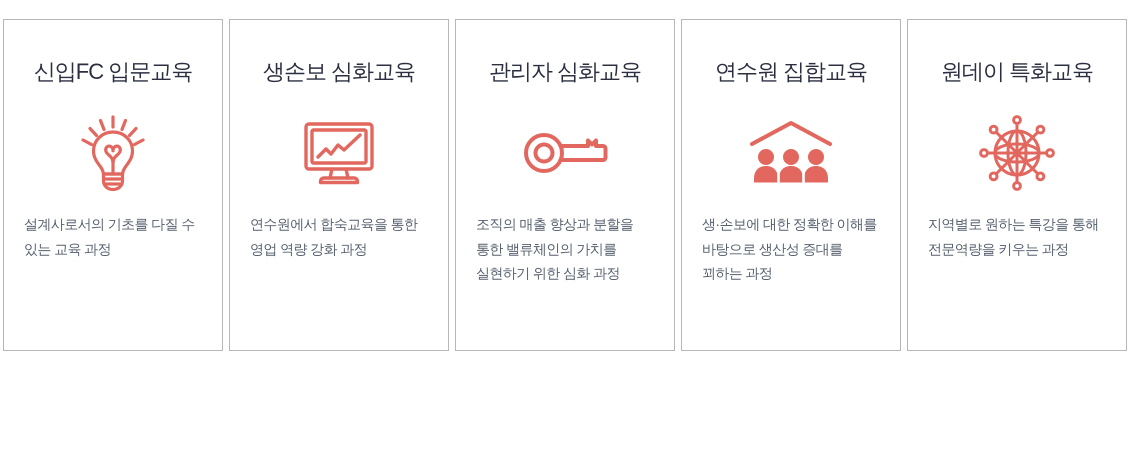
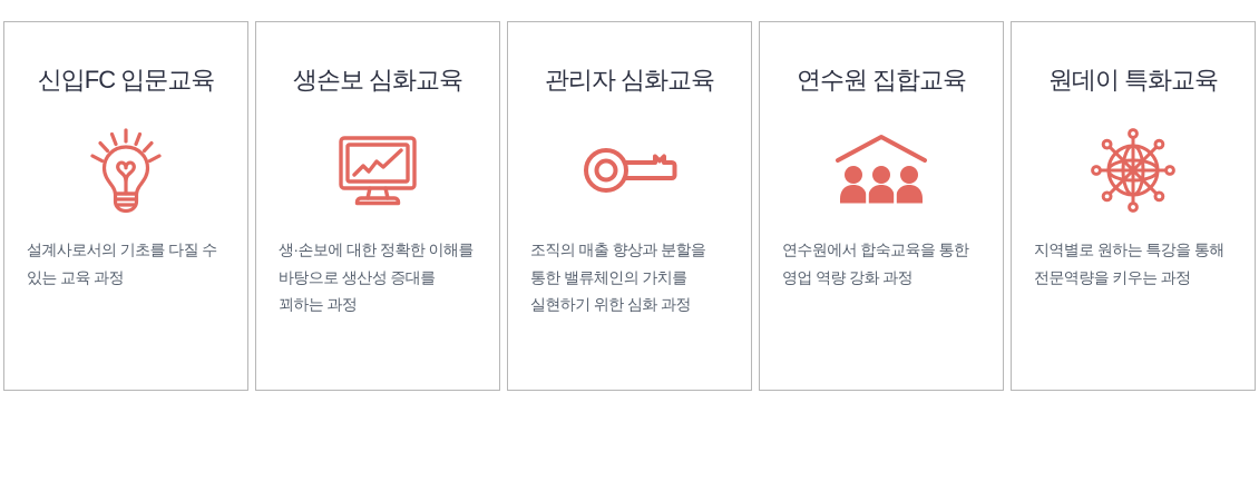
  신입FC 입문교육
  설계사로서의 기초를 다질 수 있는 교육 과정
  생손보 심화교육
- 연수원에서 합숙교육을 통한 영업 역량 강화 과정
+ 생·손보에 대한 정확한 이해를 바탕으로 생산성 증대를 꾀하는 과정
  관리자 심화교육
  조직의 매출 향상과 분할을 통한 밸류체인의 가치를 실현하기 위한 심화 과정
  연수원 집합교육
- 생·손보에 대한 정확한 이해를 바탕으로 생산성 증대를 꾀하는 과정
+ 연수원에서 합숙교육을 통한 영업 역량 강화 과정
  원데이 특화교육
  지역별로 원하는 특강을 통해 전문역량을 키우는 과정
